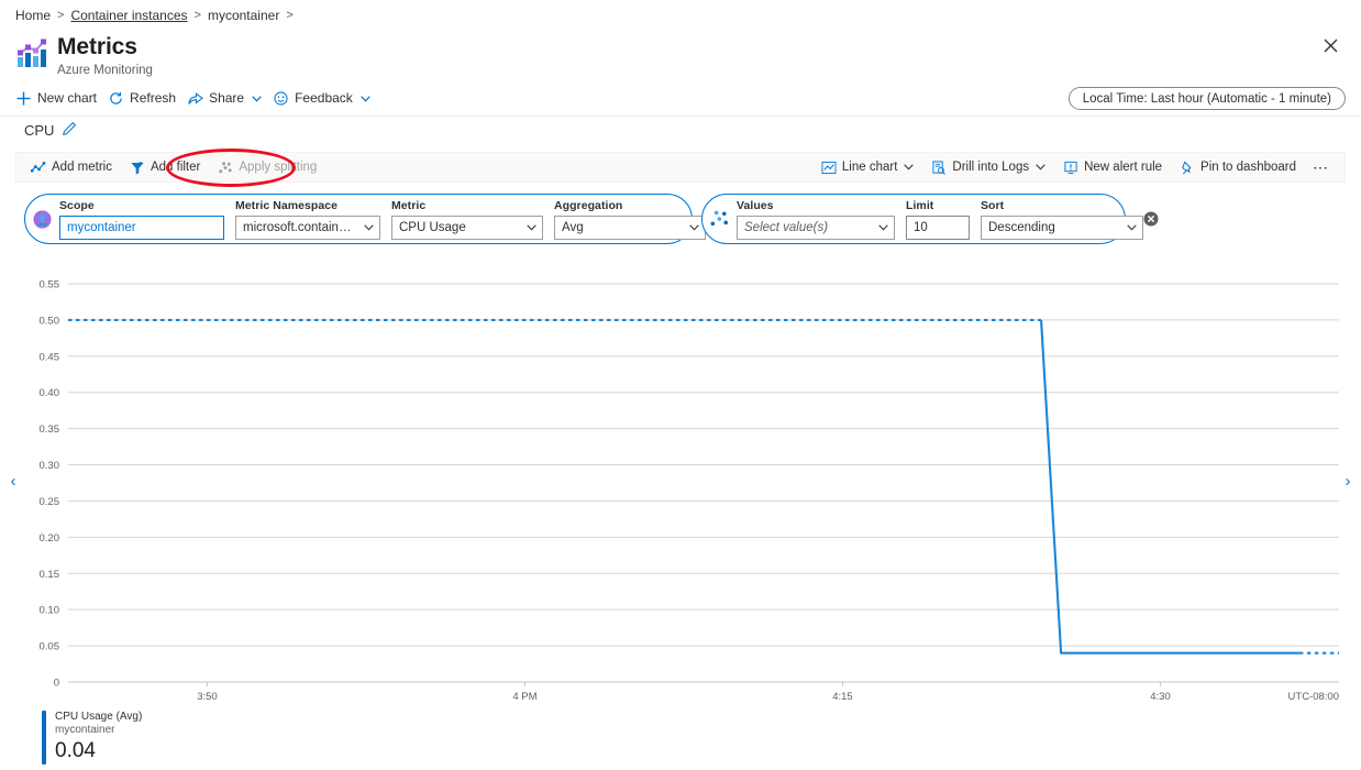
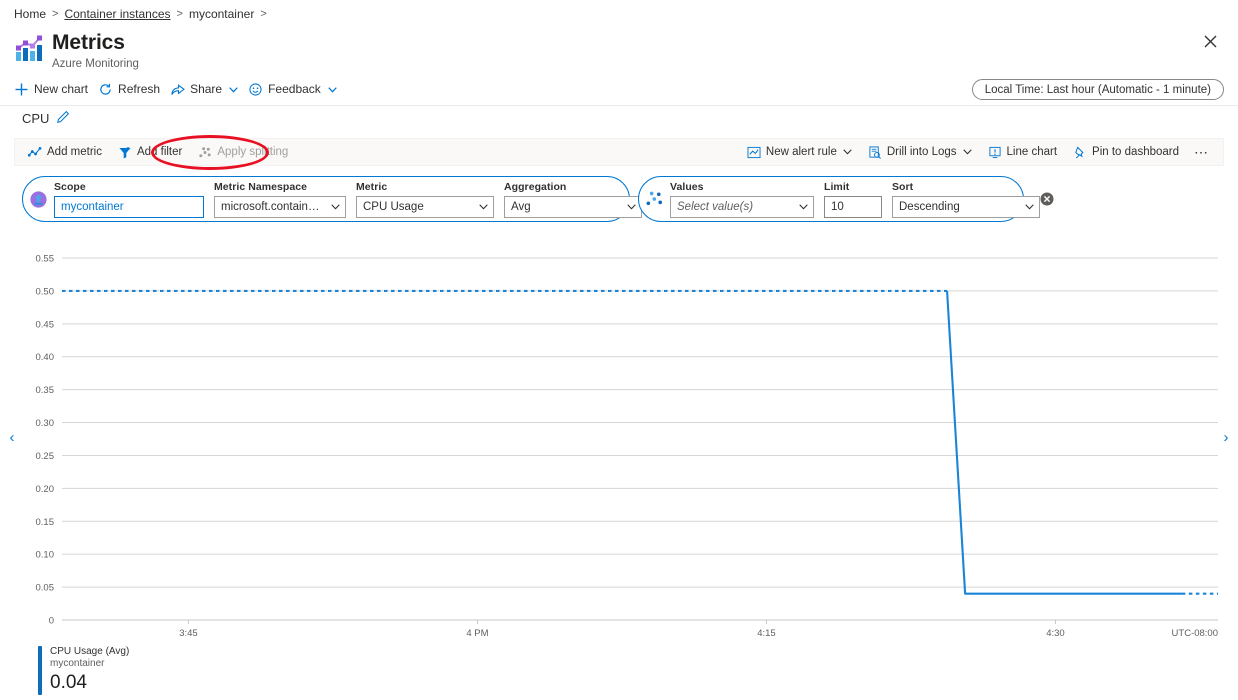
  Home
  >
  Container instances
  >
  mycontainer
  >
  Metrics
  Azure Monitoring
  New chart
  Refresh
  Share
  Feedback
  Local Time: Last hour (Automatic - 1 minute)
  CPU
  Add metric
  Add filter
  Apply splitting
- Line chart
+ New alert rule
  Drill into Logs
- New alert rule
+ Line chart
  Pin to dashboard
  ⋯
  Scope
  mycontainer
  Metric Namespace
  microsoft.containerin
  Metric
  CPU Usage
  Aggregation
  Avg
  Values
  Select value(s)
  Limit
  10
  Sort
  Descending
  0.55
  0.50
  0.45
  0.40
  0.35
  0.30
  0.25
  0.20
  0.15
  0.10
  0.05
  0
- 3:50
+ 3:45
  4 PM
  4:15
  4:30
  UTC-08:00
  ‹
  ›
  CPU Usage (Avg)
  mycontainer
  0.04
